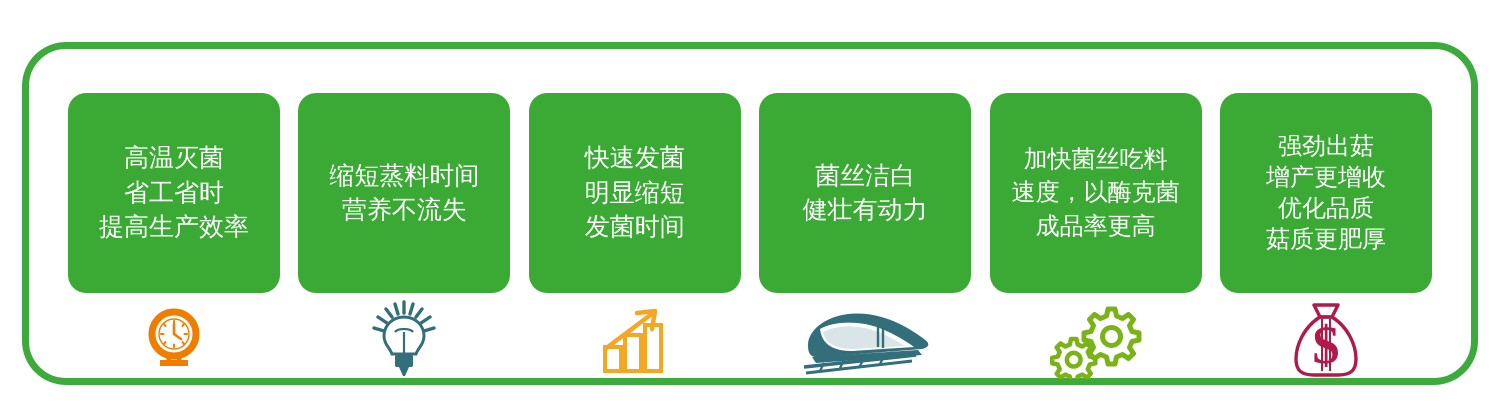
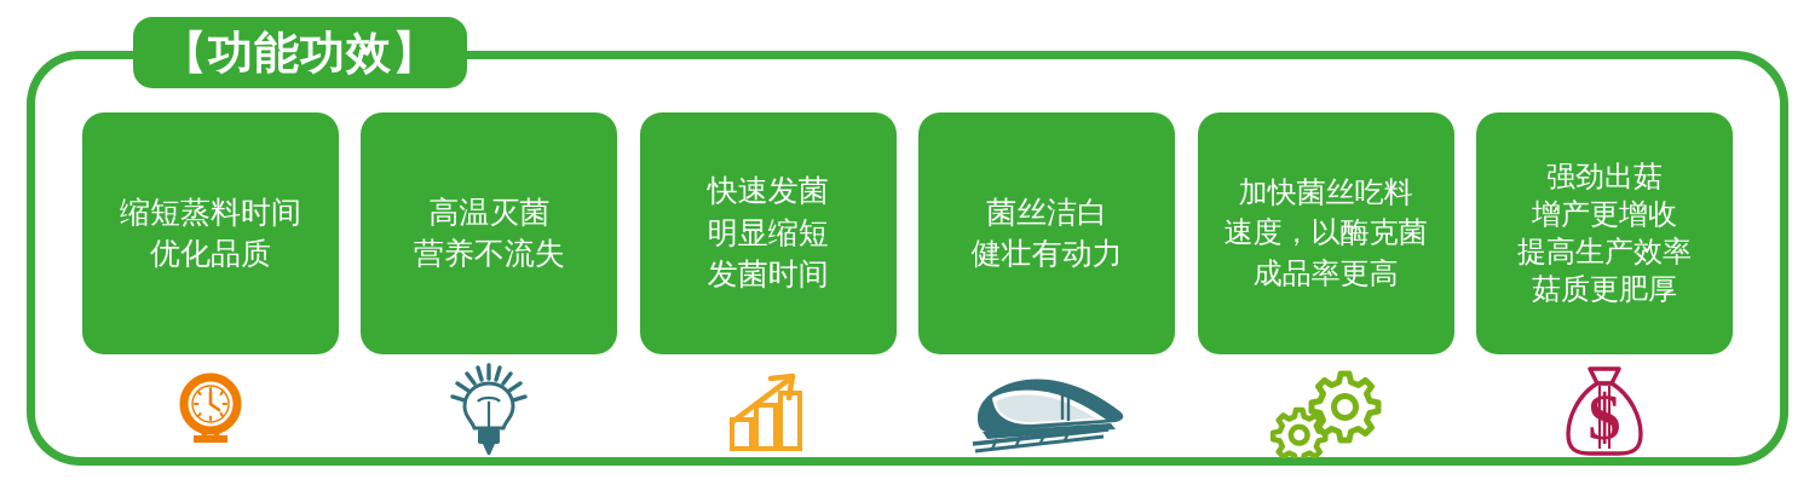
+ 【功能功效】
- 高温灭菌
+ 缩短蒸料时间
- 省工省时
- 提高生产效率
+ 优化品质
- 缩短蒸料时间
+ 高温灭菌
  营养不流失
  快速发菌
  明显缩短
  发菌时间
  菌丝洁白
  健壮有动力
  加快菌丝吃料
  速度，以酶克菌
  成品率更高
  强劲出菇
  增产更增收
- 优化品质
+ 提高生产效率
  菇质更肥厚
  $
